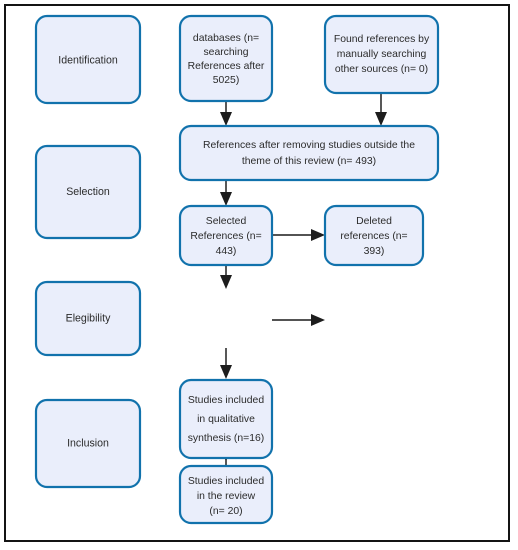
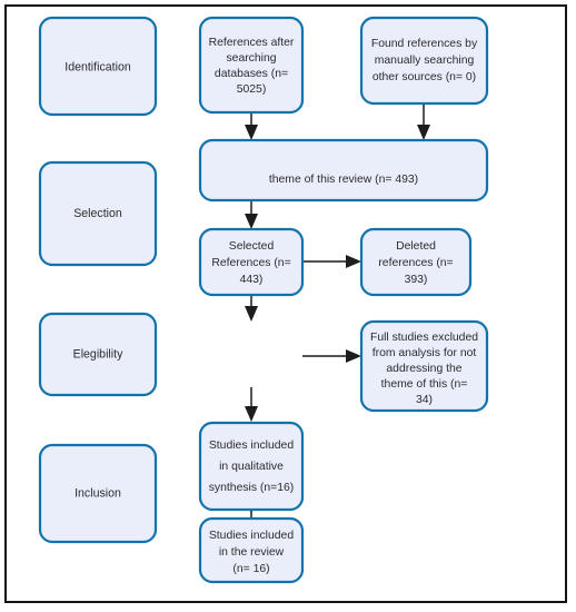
  Identification
  Selection
  Elegibility
  Inclusion
- databases (n=
+ References after
  searching
- References after
+ databases (n=
  5025)
  Found references by
  manually searching
  other sources (n= 0)
- References after removing studies outside the
  theme of this review (n= 493)
  Selected
  References (n=
  443)
  Deleted
  references (n=
  393)
+ Full studies excluded
+ from analysis for not
+ addressing the
+ theme of this (n=
+ 34)
  Studies included
  in qualitative
  synthesis (n=16)
  Studies included
  in the review
- (n= 20)
+ (n= 16)
